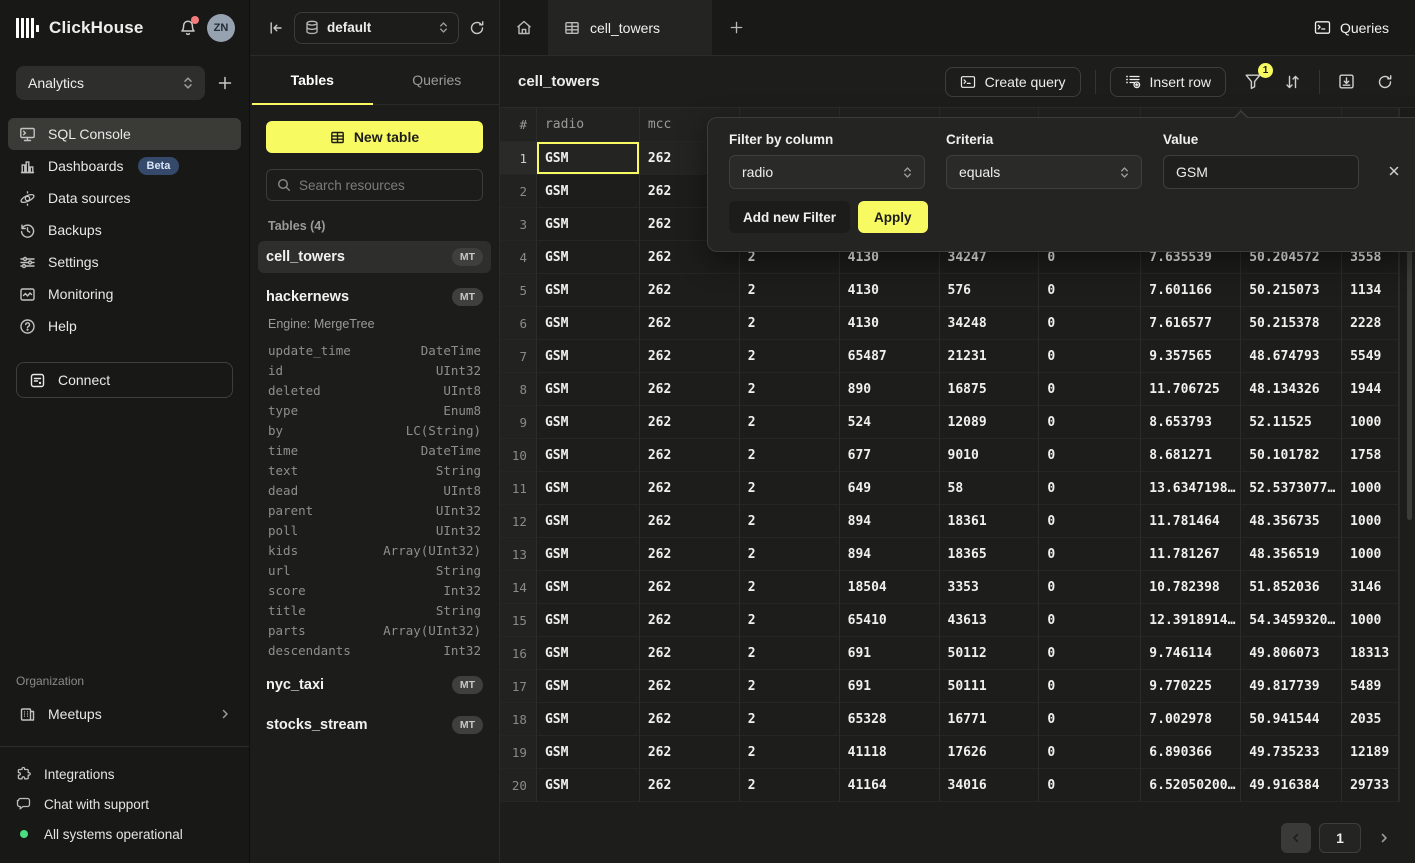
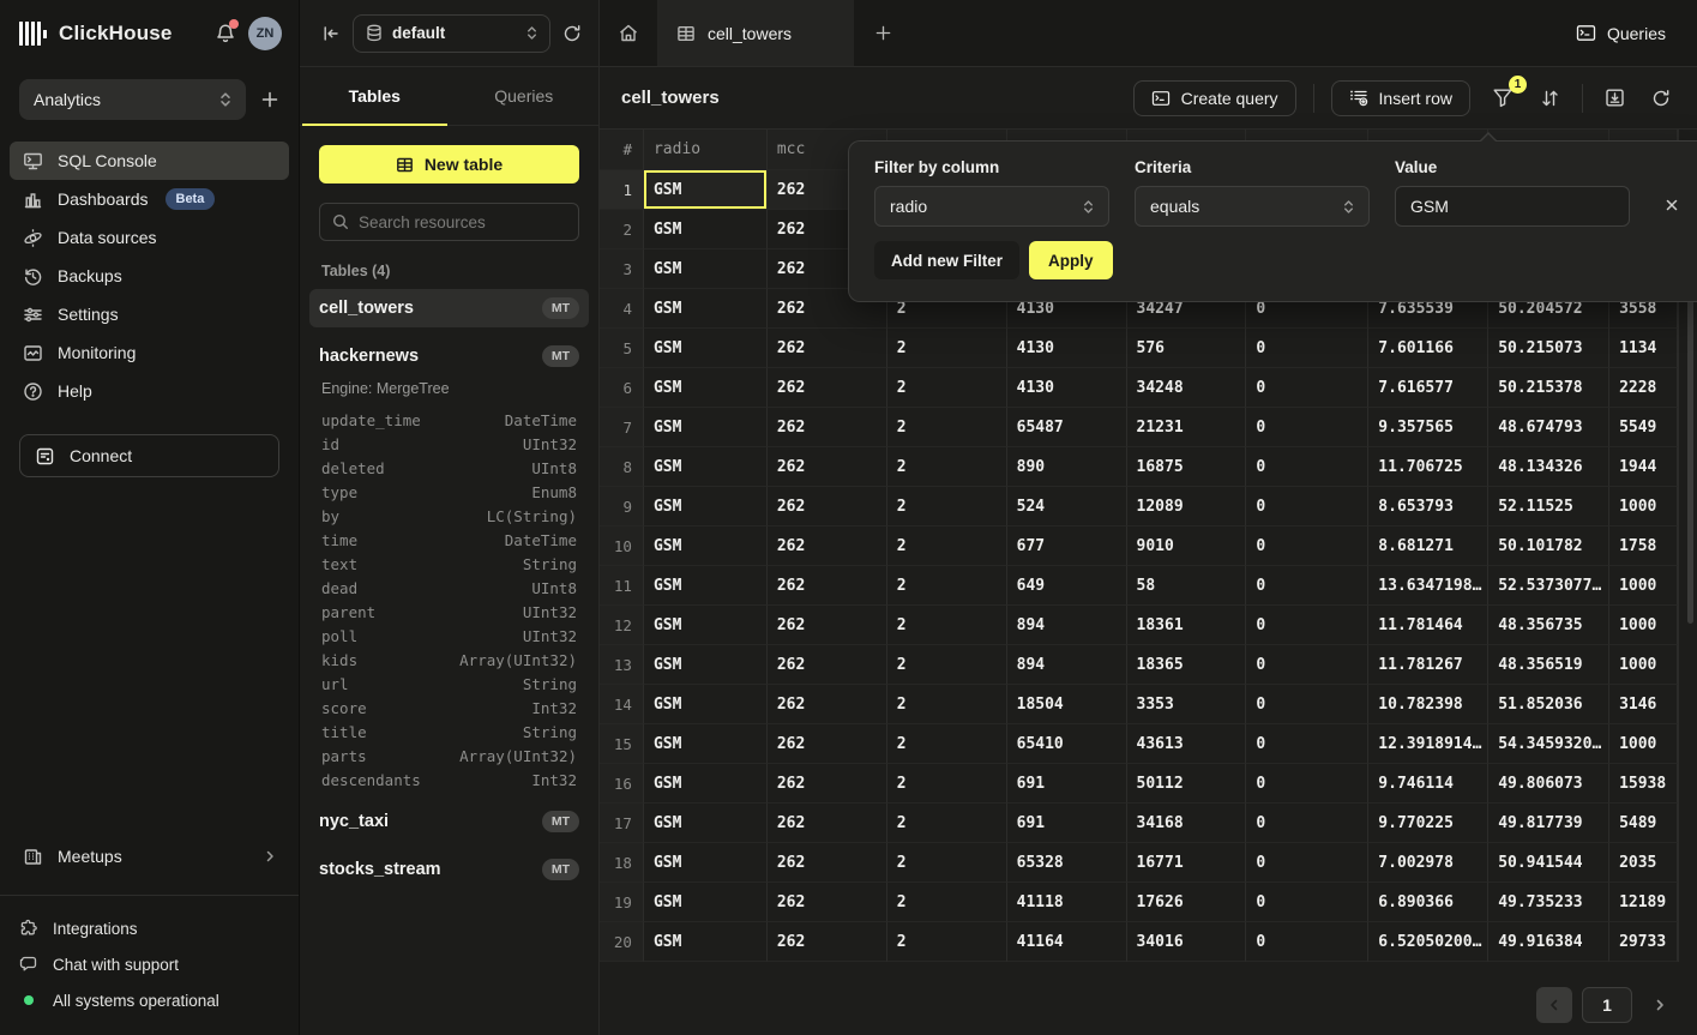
  ClickHouse
  ZN
  Analytics
  SQL Console
  Dashboards
  Beta
  Data sources
  Backups
  Settings
  Monitoring
  Help
  Connect
- Organization
  Meetups
  Integrations
  Chat with support
  All systems operational
  default
  Tables
  Queries
  New table
  Search resources
  Tables (4)
  cell_towers
  MT
  hackernews
  MT
  Engine: MergeTree
  update_time
  DateTime
  id
  UInt32
  deleted
  UInt8
  type
  Enum8
  by
  LC(String)
  time
  DateTime
  text
  String
  dead
  UInt8
  parent
  UInt32
  poll
  UInt32
  kids
  Array(UInt32)
  url
  String
  score
  Int32
  title
  String
  parts
  Array(UInt32)
  descendants
  Int32
  nyc_taxi
  MT
  stocks_stream
  MT
  cell_towers
  Queries
  cell_towers
  Create query
  Insert row
  1
  #
  radio
  mcc
  1
  GSM
  262
  2
  GSM
  262
  3
  GSM
  262
  4
  GSM
  262
  2
  4130
  34247
  0
  7.635539
  50.204572
  3558
  5
  GSM
  262
  2
  4130
  576
  0
  7.601166
  50.215073
  1134
  6
  GSM
  262
  2
  4130
  34248
  0
  7.616577
  50.215378
  2228
  7
  GSM
  262
  2
  65487
  21231
  0
  9.357565
  48.674793
  5549
  8
  GSM
  262
  2
  890
  16875
  0
  11.706725
  48.134326
  1944
  9
  GSM
  262
  2
  524
  12089
  0
  8.653793
  52.11525
  1000
  10
  GSM
  262
  2
  677
  9010
  0
  8.681271
  50.101782
  1758
  11
  GSM
  262
  2
  649
  58
  0
  13.6347198…
  52.5373077…
  1000
  12
  GSM
  262
  2
  894
  18361
  0
  11.781464
  48.356735
  1000
  13
  GSM
  262
  2
  894
  18365
  0
  11.781267
  48.356519
  1000
  14
  GSM
  262
  2
  18504
  3353
  0
  10.782398
  51.852036
  3146
  15
  GSM
  262
  2
  65410
  43613
  0
  12.3918914…
  54.3459320…
  1000
  16
  GSM
  262
  2
  691
  50112
  0
  9.746114
  49.806073
- 18313
+ 15938
  17
  GSM
  262
  2
  691
- 50111
+ 34168
  0
  9.770225
  49.817739
  5489
  18
  GSM
  262
  2
  65328
  16771
  0
  7.002978
  50.941544
  2035
  19
  GSM
  262
  2
  41118
  17626
  0
  6.890366
  49.735233
  12189
  20
  GSM
  262
  2
  41164
  34016
  0
  6.52050200…
  49.916384
  29733
  1
  Filter by column
  radio
  Criteria
  equals
  Value
  GSM
  Add new Filter
  Apply
